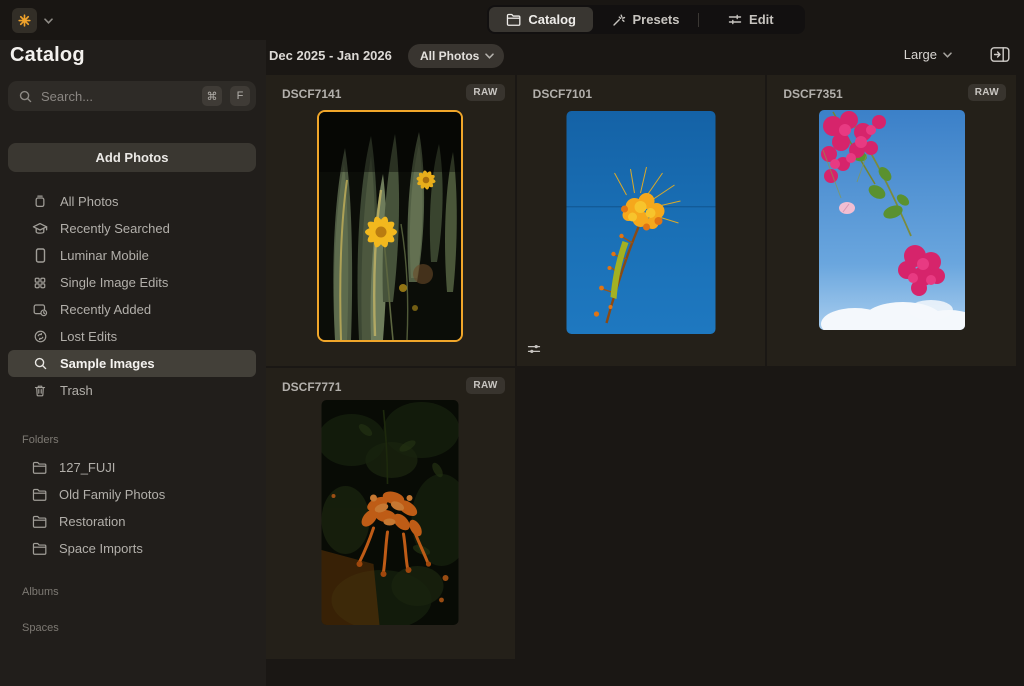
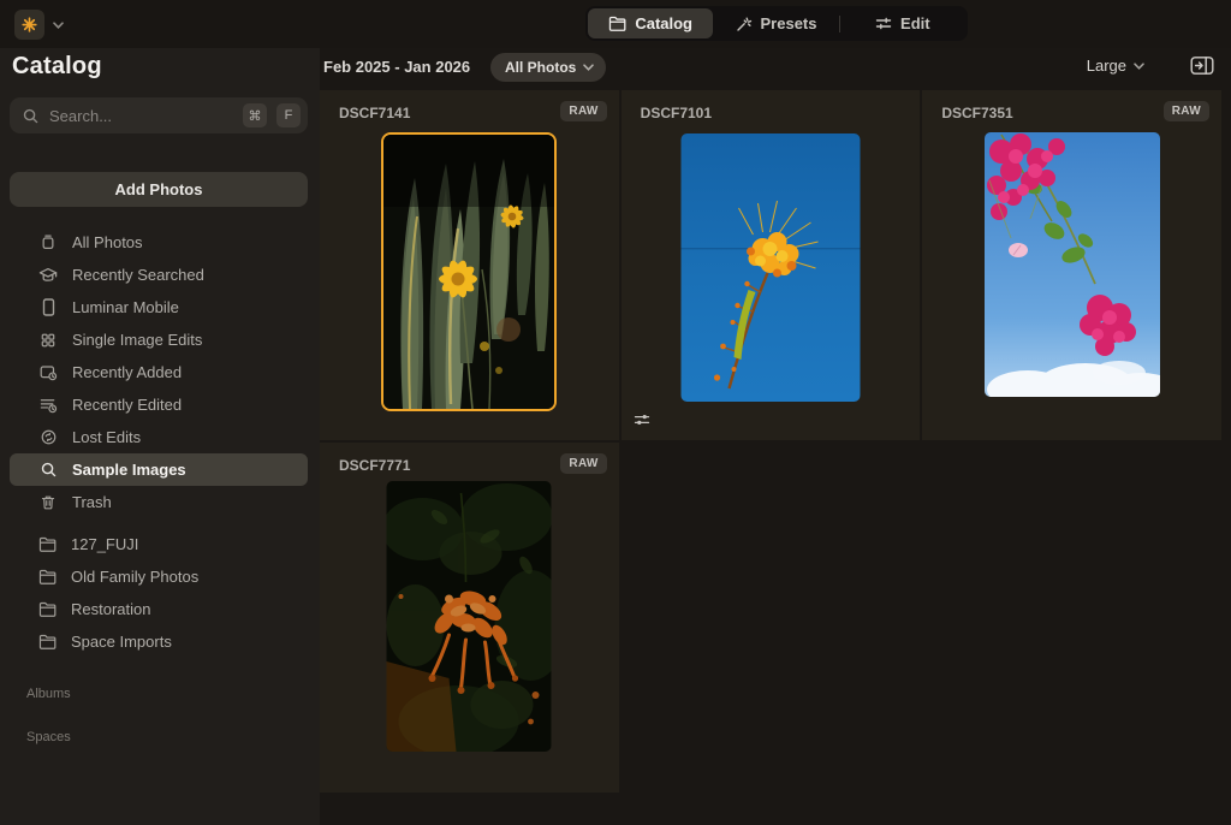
  Catalog
  Presets
  Edit
  Catalog
  Search...
  ⌘
  F
  Add Photos
  All Photos
  Recently Searched
  Luminar Mobile
  Single Image Edits
  Recently Added
+ Recently Edited
  Lost Edits
  Sample Images
  Trash
- Folders
  127_FUJI
  Old Family Photos
  Restoration
  Space Imports
  Albums
  Spaces
- Dec 2025 - Jan 2026
+ Feb 2025 - Jan 2026
  All Photos
  Large
  DSCF7141
  RAW
  DSCF7101
  DSCF7351
  RAW
  DSCF7771
  RAW
